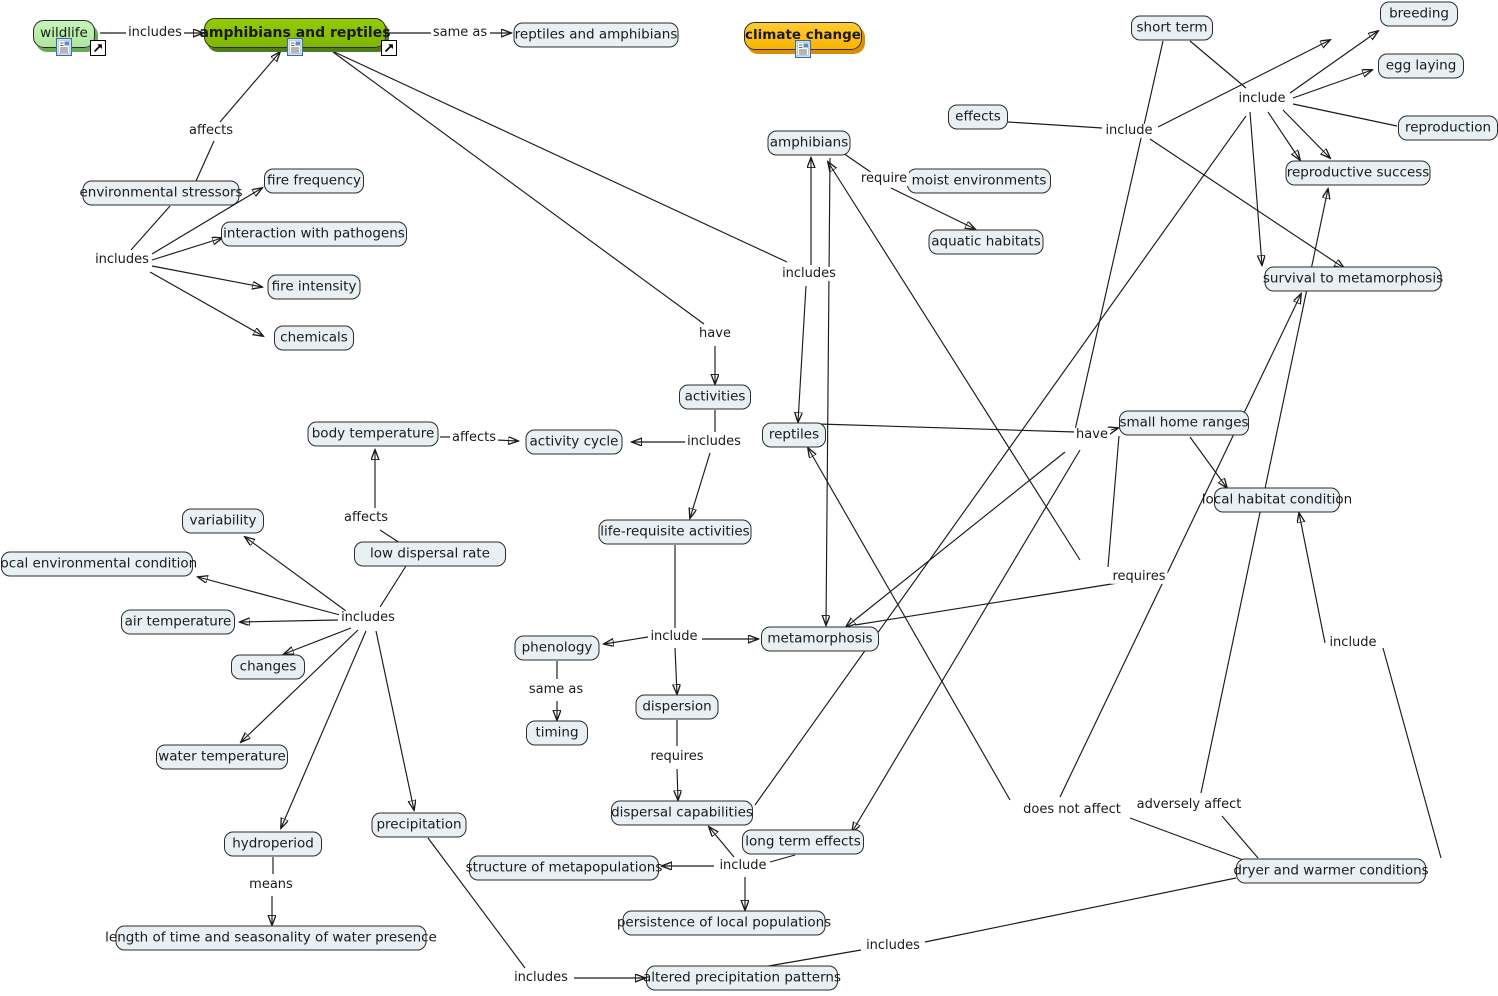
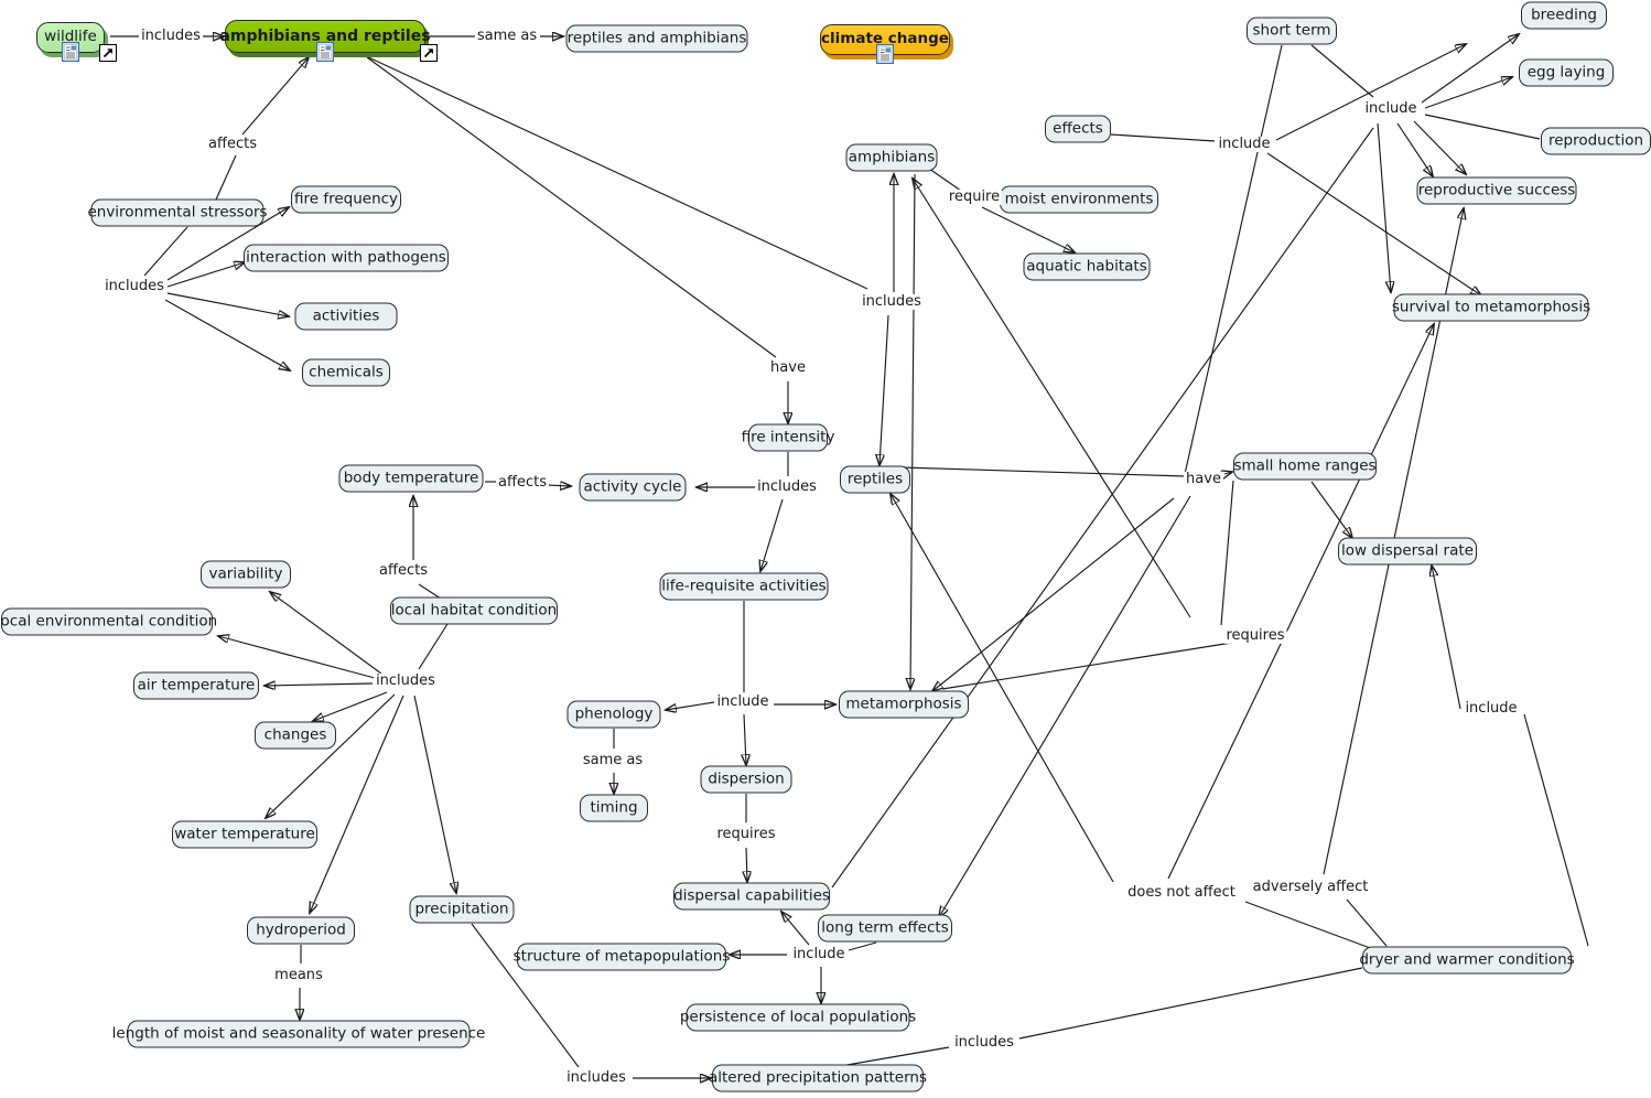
  wildlife
  amphibians and reptiles
  reptiles and amphibians
  climate change
  environmental stressors
  fire frequency
  interaction with pathogens
- fire intensity
+ activities
  chemicals
  amphibians
  moist environments
  aquatic habitats
  effects
  short term
  breeding
  egg laying
  reproduction
  reproductive success
  survival to metamorphosis
- activities
+ fire intensity
  body temperature
  activity cycle
  reptiles
  small home ranges
- local habitat condition
+ low dispersal rate
  variability
  ocal environmental condition
- low dispersal rate
+ local habitat condition
  life-requisite activities
  air temperature
  changes
  phenology
  metamorphosis
  dispersion
  timing
  water temperature
  dispersal capabilities
  long term effects
  hydroperiod
  precipitation
  structure of metapopulations
  dryer and warmer conditions
  persistence of local populations
- length of time and seasonality of water presence
+ length of moist and seasonality of water presence
  altered precipitation patterns
  includes
  same as
  affects
  includes
  require
  include
  include
  includes
  have
  affects
  includes
  affects
  have
  includes
  include
  requires
  include
  same as
  requires
  does not affect
  adversely affect
  include
  means
  includes
  includes
